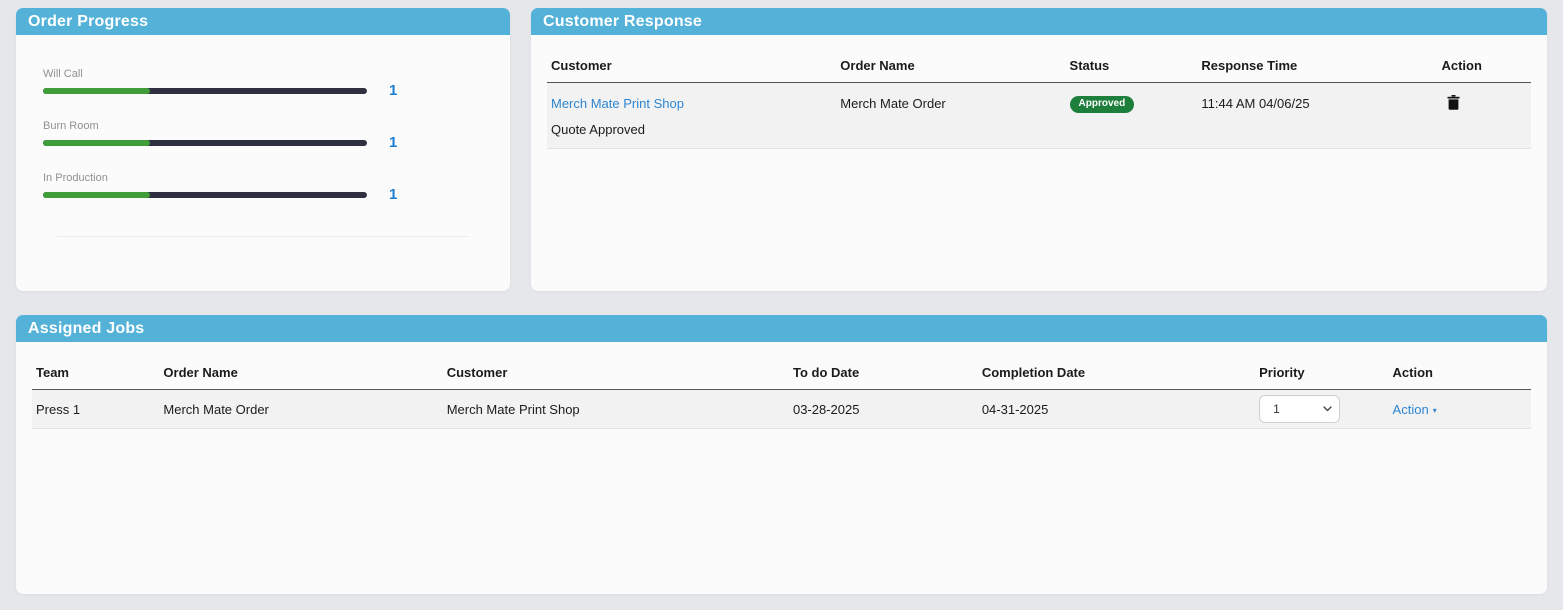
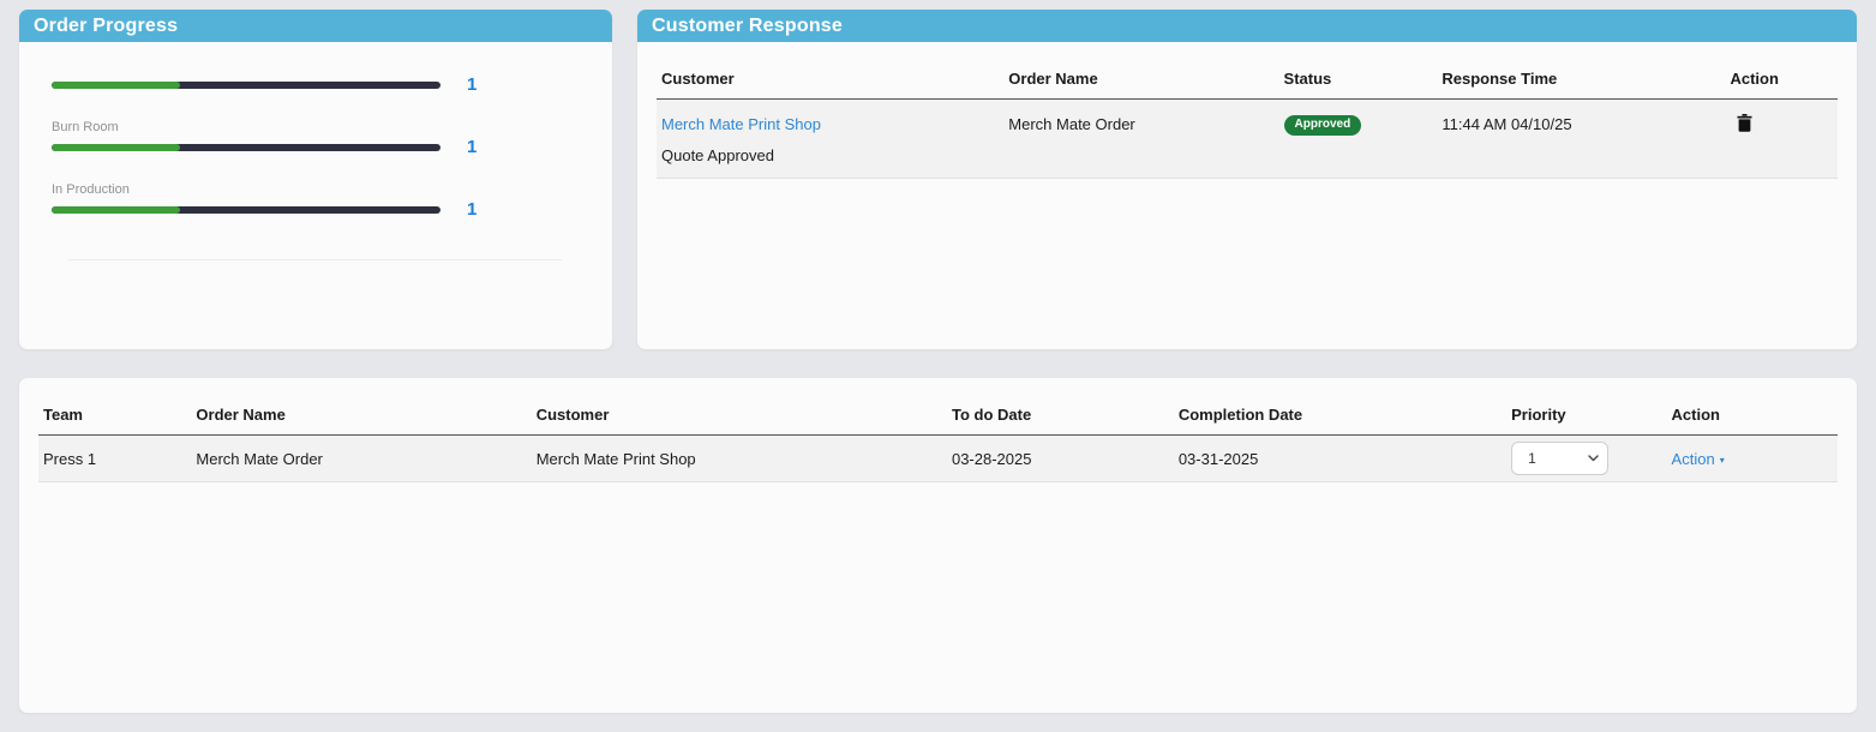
  Order Progress
- Will Call
  1
  Burn Room
  1
  In Production
  1
  Customer Response
  Customer	Order Name	Status	Response Time	Action
- Merch Mate Print Shop	Merch Mate Order	Approved	11:44 AM 04/06/25
+ Merch Mate Print Shop	Merch Mate Order	Approved	11:44 AM 04/10/25
  Quote Approved
- Assigned Jobs
  Team	Order Name	Customer	To do Date	Completion Date	Priority	Action
- Press 1	Merch Mate Order	Merch Mate Print Shop	03-28-2025	04-31-2025	1	Action ▾
+ Press 1	Merch Mate Order	Merch Mate Print Shop	03-28-2025	03-31-2025	1	Action ▾
